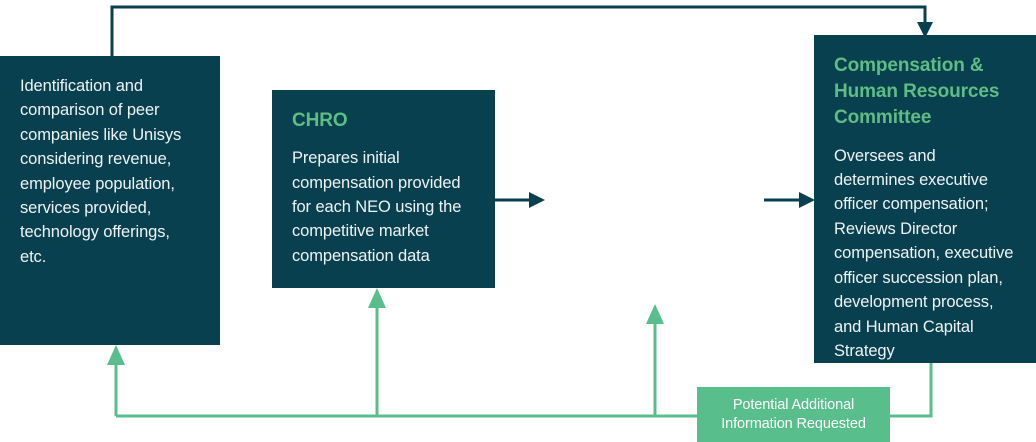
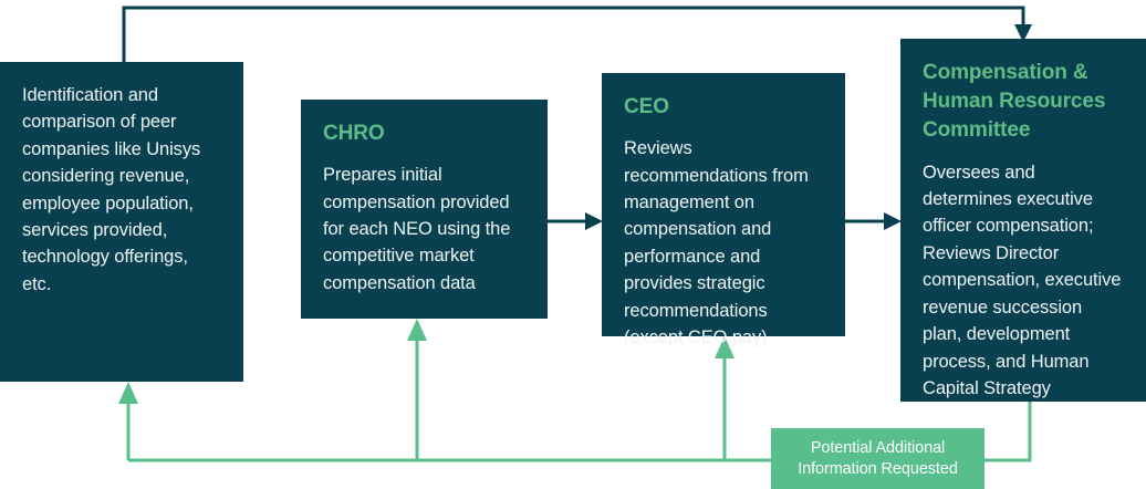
  Identification and comparison of peer companies like Unisys considering revenue, employee population, services provided, technology offerings, etc.
  CHRO
  Prepares initial compensation provided for each NEO using the competitive market compensation data
+ CEO
+ Reviews recommendations from management on compensation and performance and provides strategic recommendations (except CEO pay)
  Compensation & Human Resources Committee
- Oversees and determines executive officer compensation; Reviews Director compensation, executive officer succession plan, development process, and Human Capital Strategy
+ Oversees and determines executive officer compensation; Reviews Director compensation, executive revenue succession plan, development process, and Human Capital Strategy
  Potential Additional Information Requested
